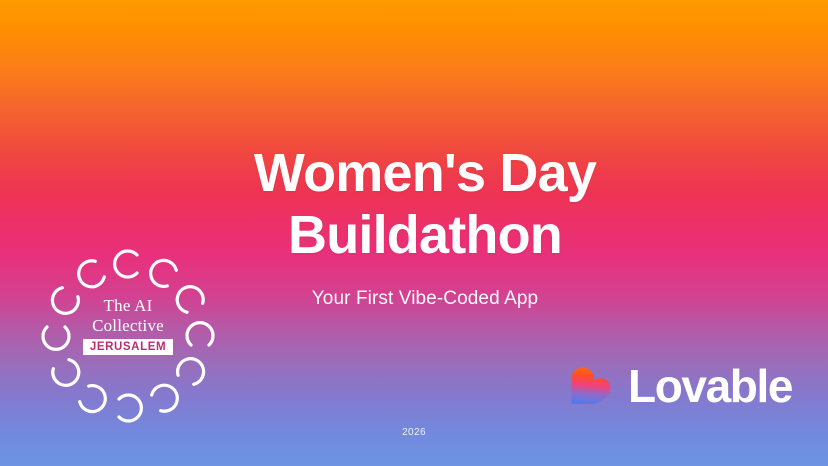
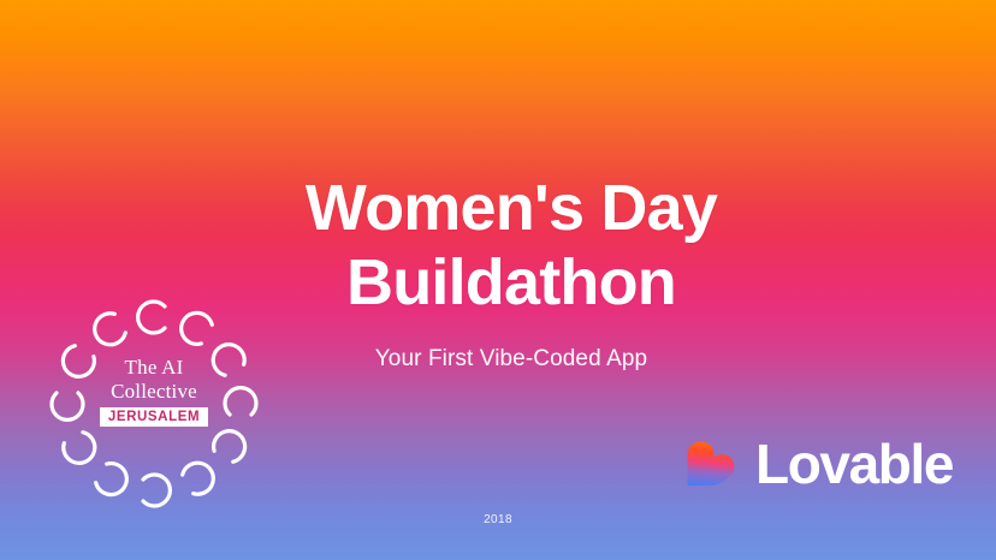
  Women's Day
  Buildathon
  Your First Vibe-Coded App
  The AI
  Collective
  JERUSALEM
  Lovable
- 2026
+ 2018
